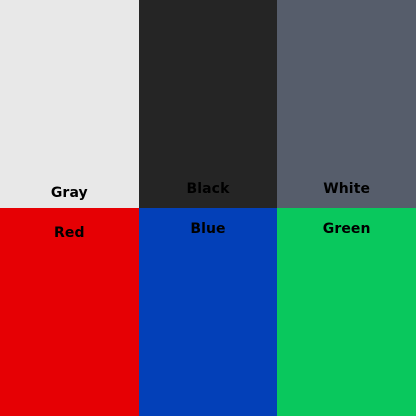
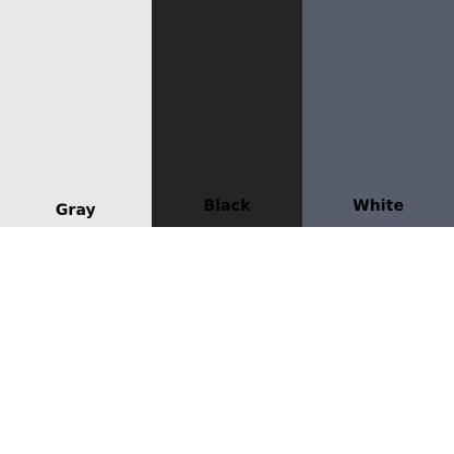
  Gray
  Black
  White
- Red
- Blue
- Green
